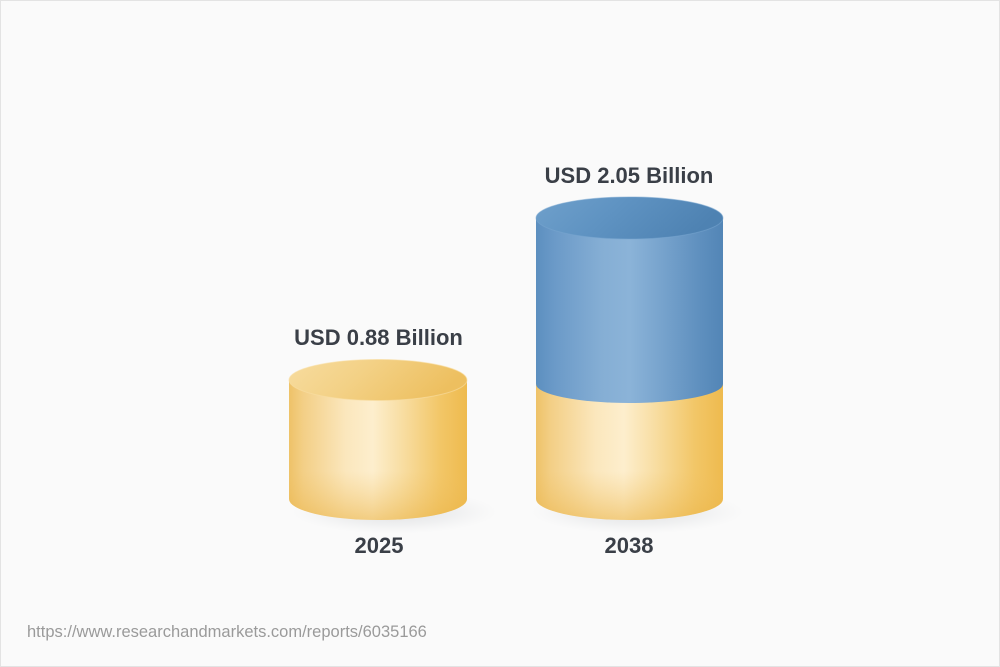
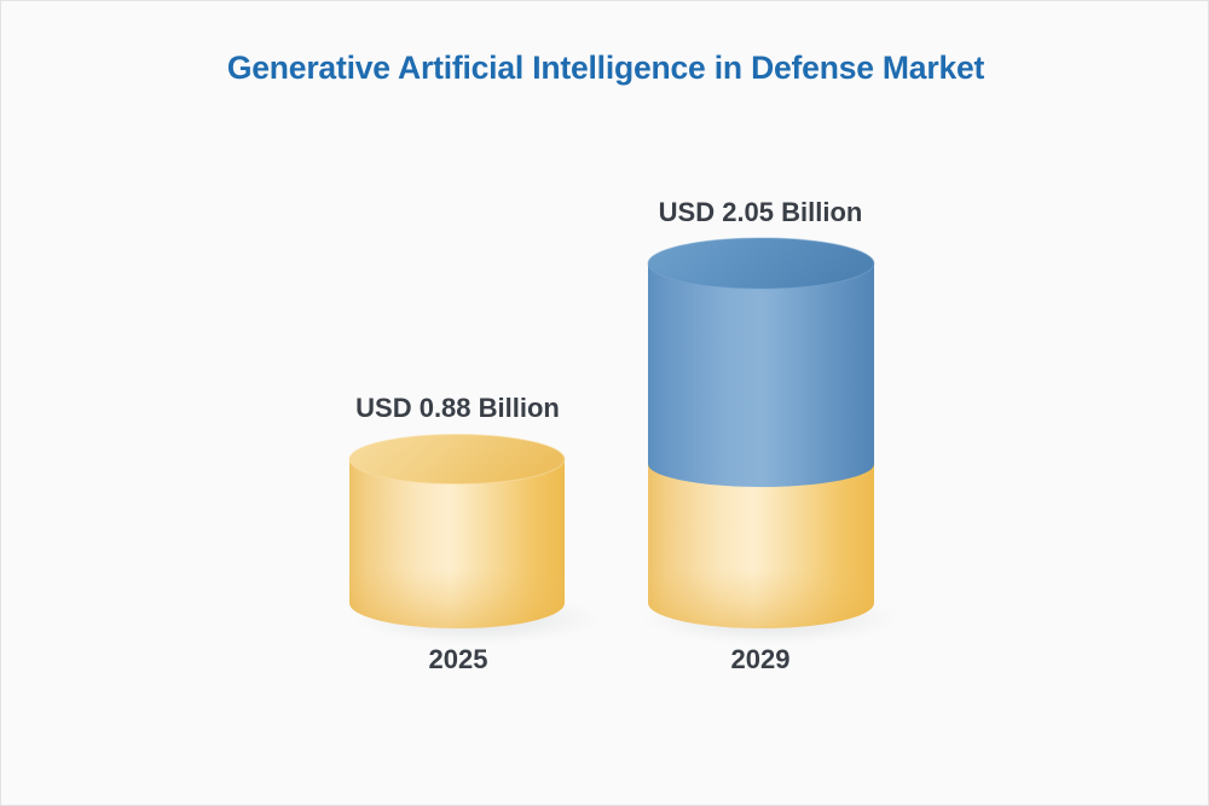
+ Generative Artificial Intelligence in Defense Market
  USD 0.88 Billion
  USD 2.05 Billion
  2025
- 2038
+ 2029
- https://www.researchandmarkets.com/reports/6035166
